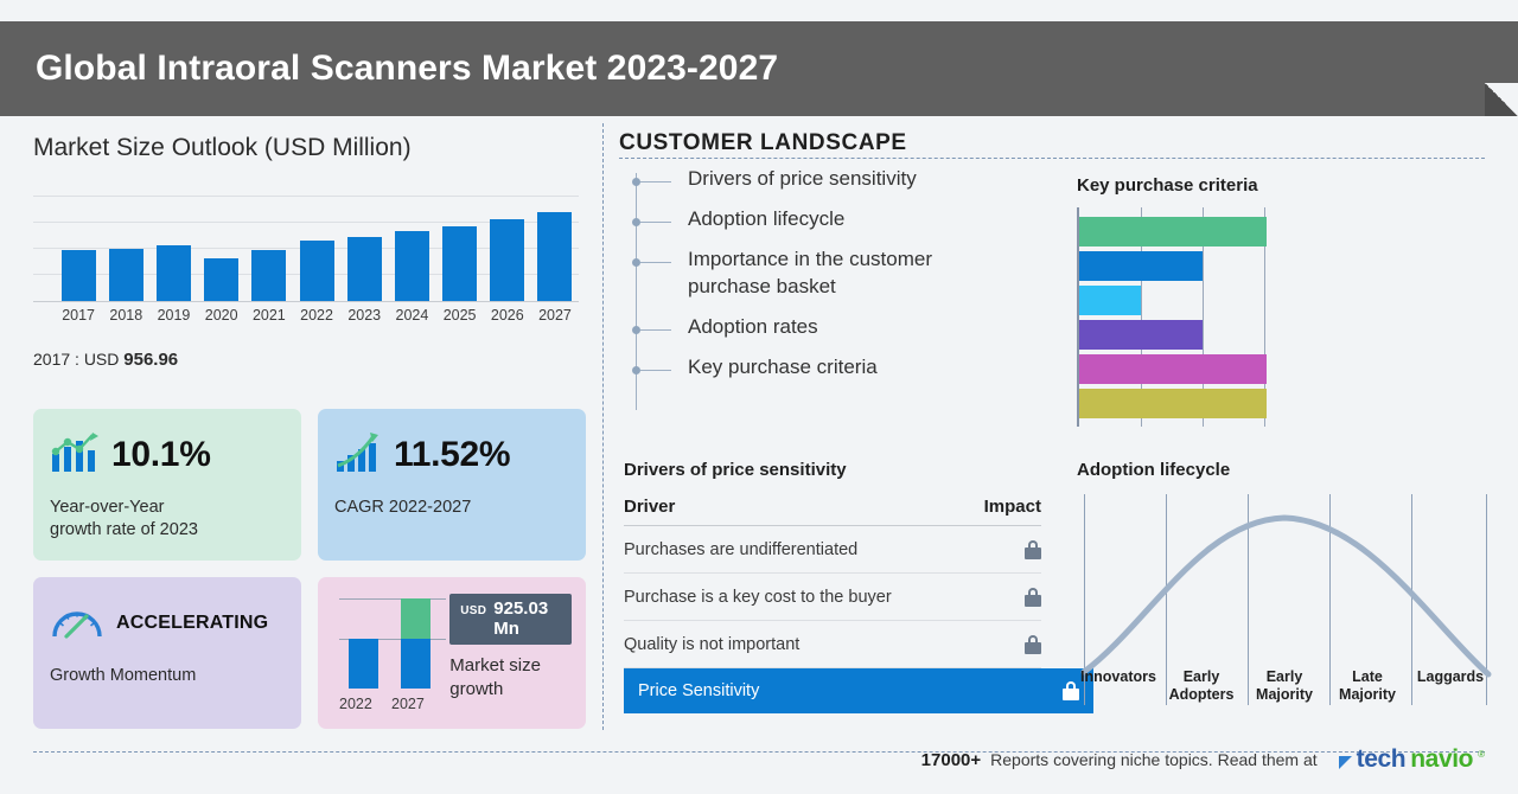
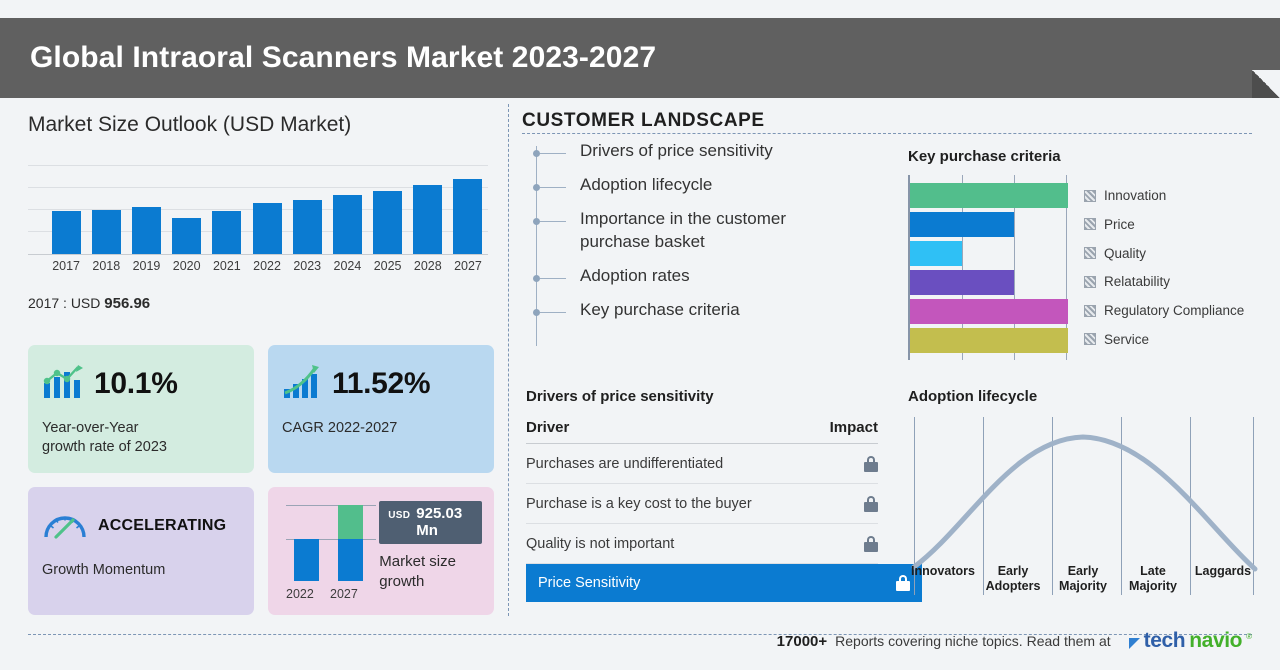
  Global Intraoral Scanners Market 2023-2027
- Market Size Outlook (USD Million)
+ Market Size Outlook (USD Market)
  2017
  2018
  2019
  2020
  2021
  2022
  2023
  2024
  2025
- 2026
+ 2028
  2027
  2017 : USD 956.96
  10.1%
  Year-over-Year
  growth rate of 2023
  11.52%
  CAGR 2022-2027
  ACCELERATING
  Growth Momentum
  2022
  2027
  USD
  925.03 Mn
  Market size
  growth
  CUSTOMER LANDSCAPE
  Drivers of price sensitivity
  Adoption lifecycle
  Importance in the customer purchase basket
  Adoption rates
  Key purchase criteria
  Key purchase criteria
+ Innovation
+ Price
+ Quality
+ Relatability
+ Regulatory Compliance
+ Service
  Drivers of price sensitivity
  Driver
  Impact
  Purchases are undifferentiated
  Purchase is a key cost to the buyer
  Quality is not important
  Price Sensitivity
  Adoption lifecycle
  Innovators
  Early
  Adopters
  Early
  Majority
  Late
  Majority
  Laggards
  17000+
  Reports covering niche topics. Read them at
  tech
  navio
  ®
